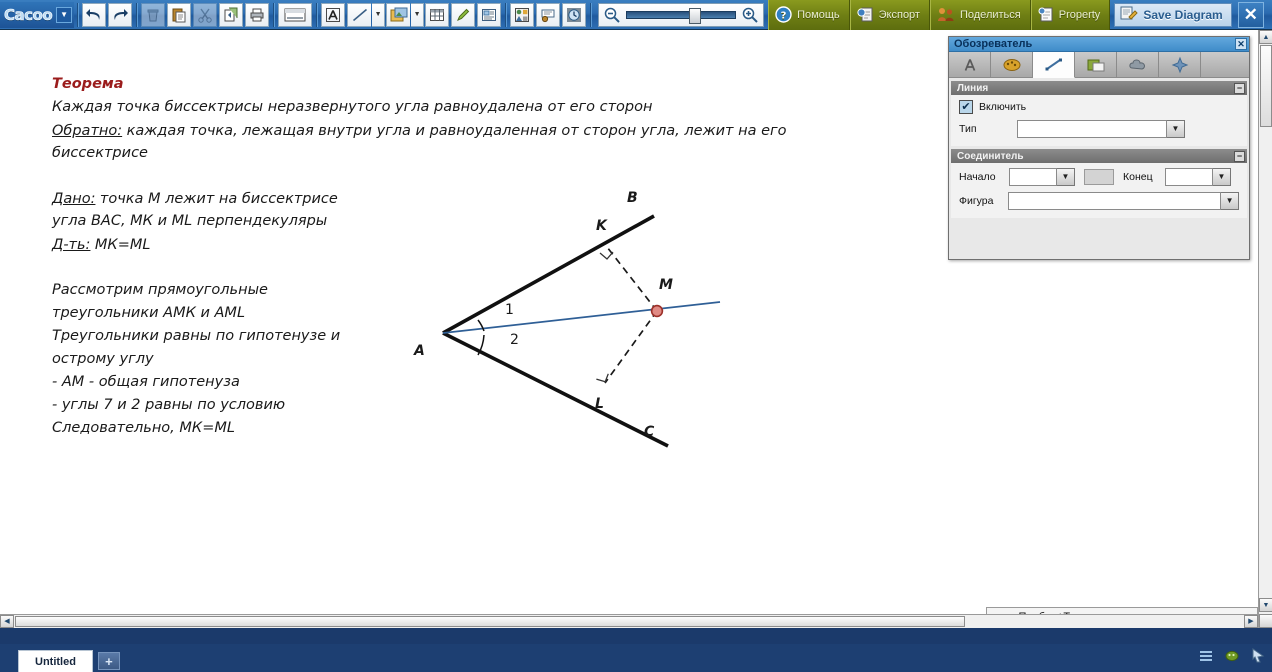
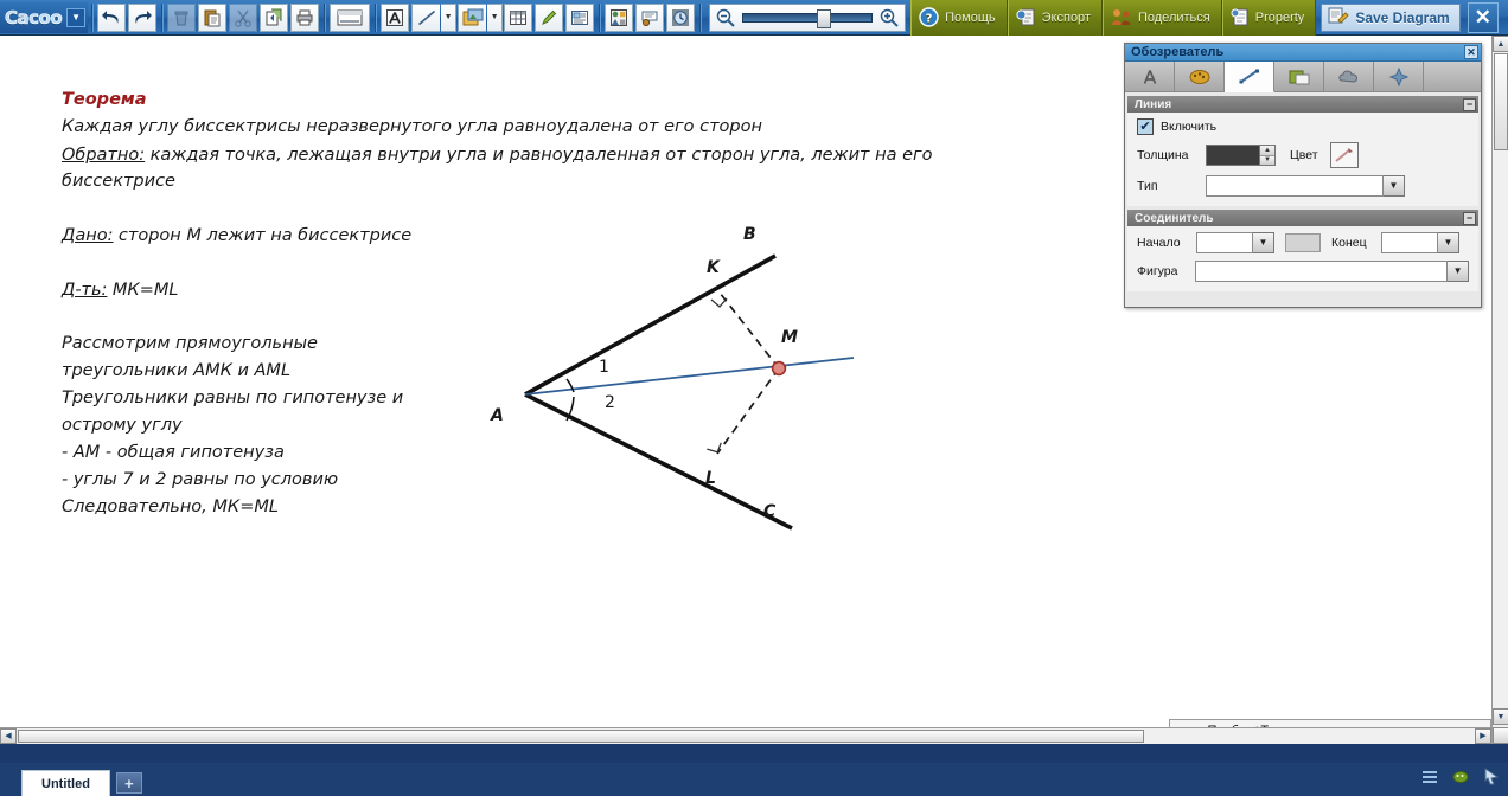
  Cacoo
  ▼
  ?
  Помощь
  Экспорт
  Поделиться
  Property
  Save Diagram
  ✕
  Теорема
- Каждая точка биссектрисы неразвернутого угла равноудалена от его сторон
+ Каждая углу биссектрисы неразвернутого угла равноудалена от его сторон
  Обратно: каждая точка, лежащая внутри угла и равноудаленная от сторон угла, лежит на его
  биссектрисе
- Дано: точка М лежит на биссектрисе
+ Дано: сторон М лежит на биссектрисе
- угла ВАС, МК и ML перпендекуляры
  Д-ть: МК=ML
  Рассмотрим прямоугольные
  треугольники АМК и AML
  Треугольники равны по гипотенузе и
  острому углу
  - АМ - общая гипотенуза
  - углы 7 и 2 равны по условию
  Следовательно, МК=ML
  B
  K
  M
  A
  L
  C
  1
  2
  Обозреватель
  ✕
  Линия
  −
  ✔
  Включить
+ Толщина
+ Цвет
  Тип
  ▼
  Соединитель
  −
  Начало
  ▼
  Конец
  ▼
  Фигура
  ▼
  Untitled
  +
